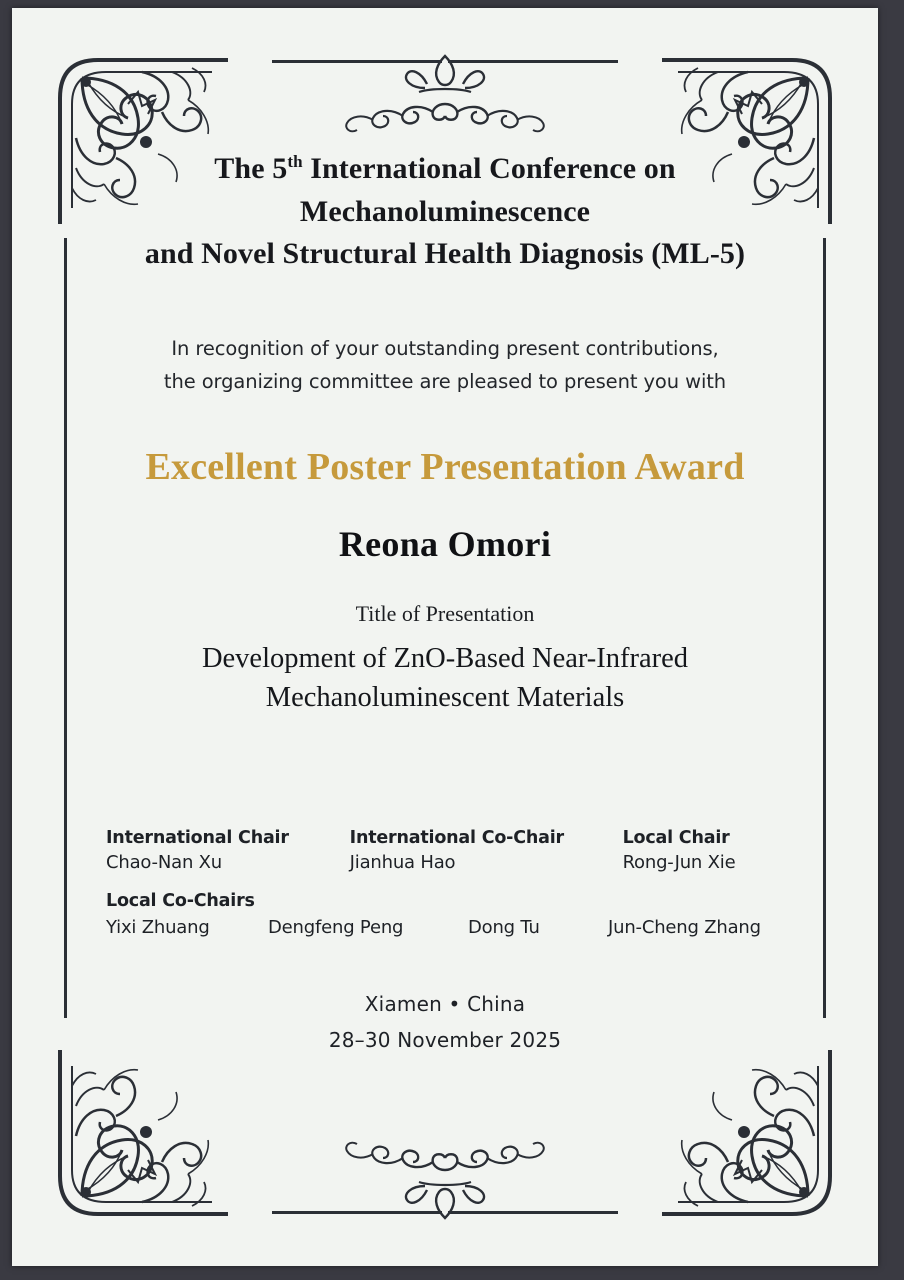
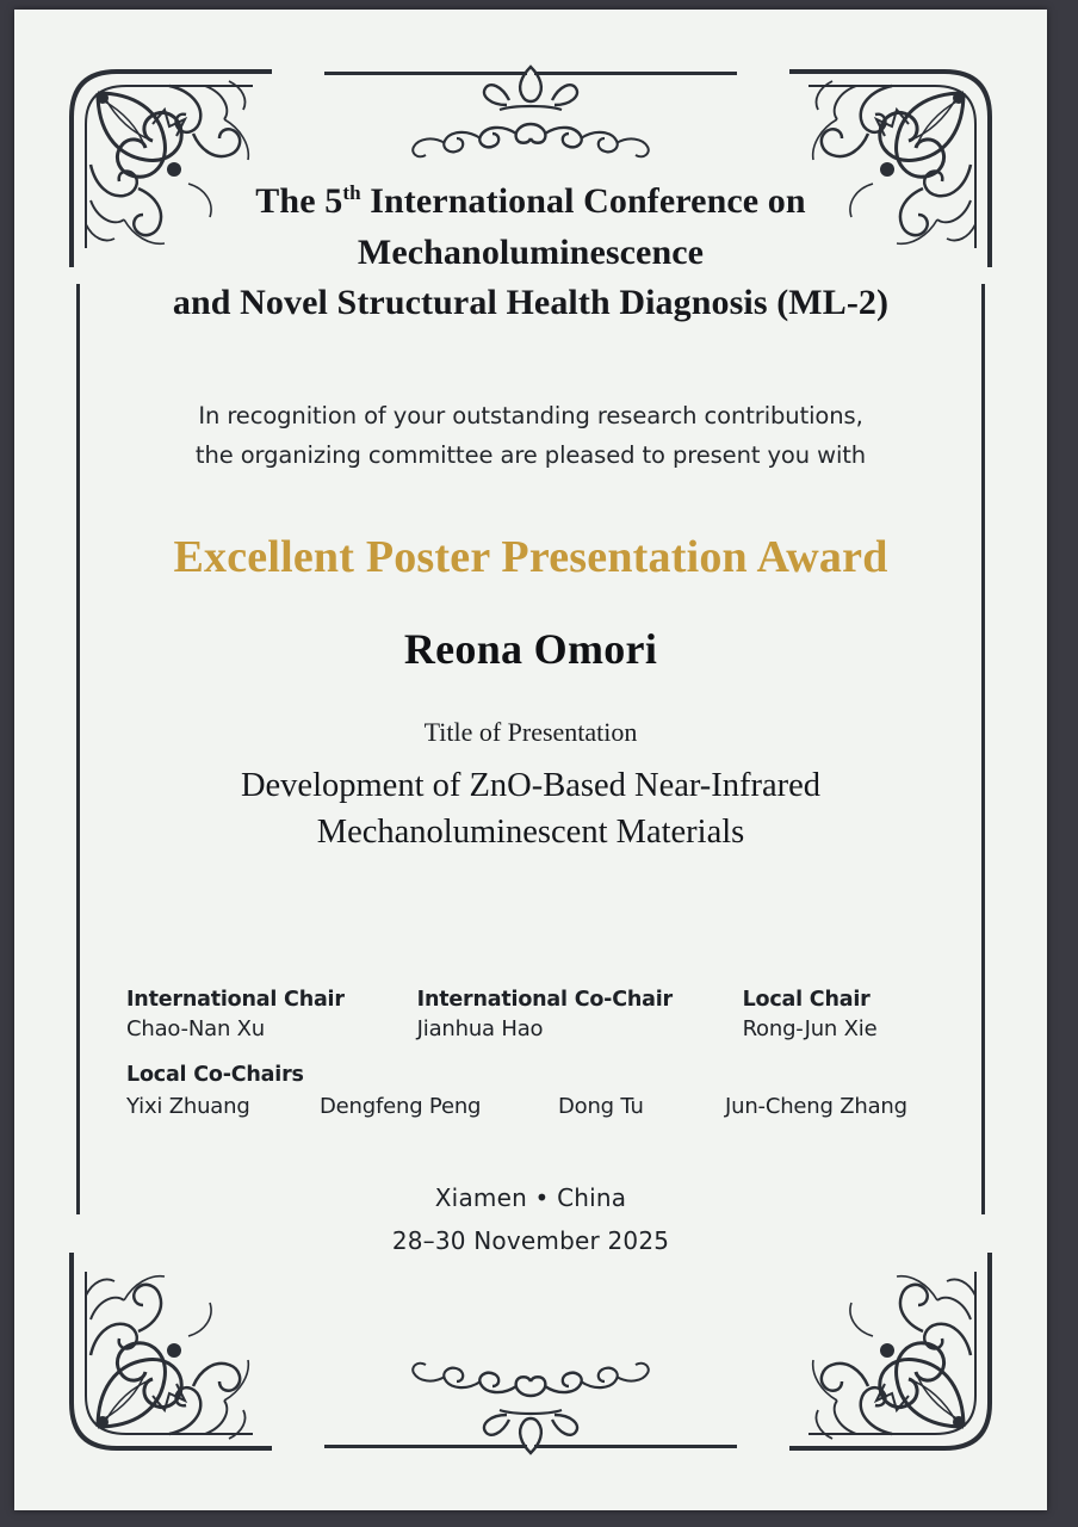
  The 5th International Conference on
  Mechanoluminescence
- and Novel Structural Health Diagnosis (ML-5)
+ and Novel Structural Health Diagnosis (ML-2)
- In recognition of your outstanding present contributions,
+ In recognition of your outstanding research contributions,
  the organizing committee are pleased to present you with
  Excellent Poster Presentation Award
  Reona Omori
  Title of Presentation
  Development of ZnO-Based Near-Infrared
  Mechanoluminescent Materials
  International Chair
  Chao-Nan Xu
  International Co-Chair
  Jianhua Hao
  Local Chair
  Rong-Jun Xie
  Local Co-Chairs
  Yixi Zhuang
  Dengfeng Peng
  Dong Tu
  Jun-Cheng Zhang
  Xiamen • China
  28–30 November 2025
